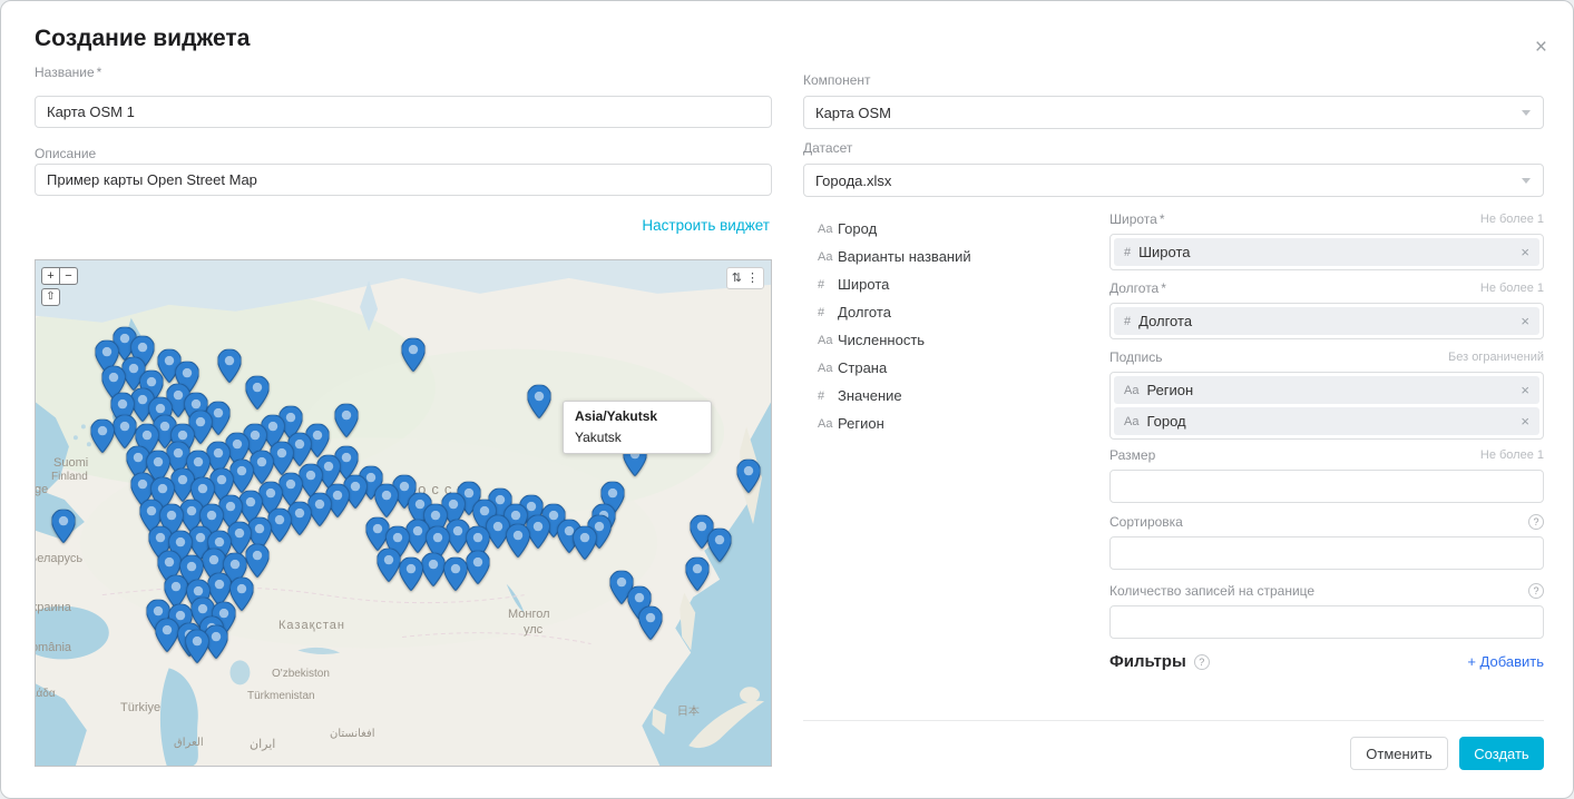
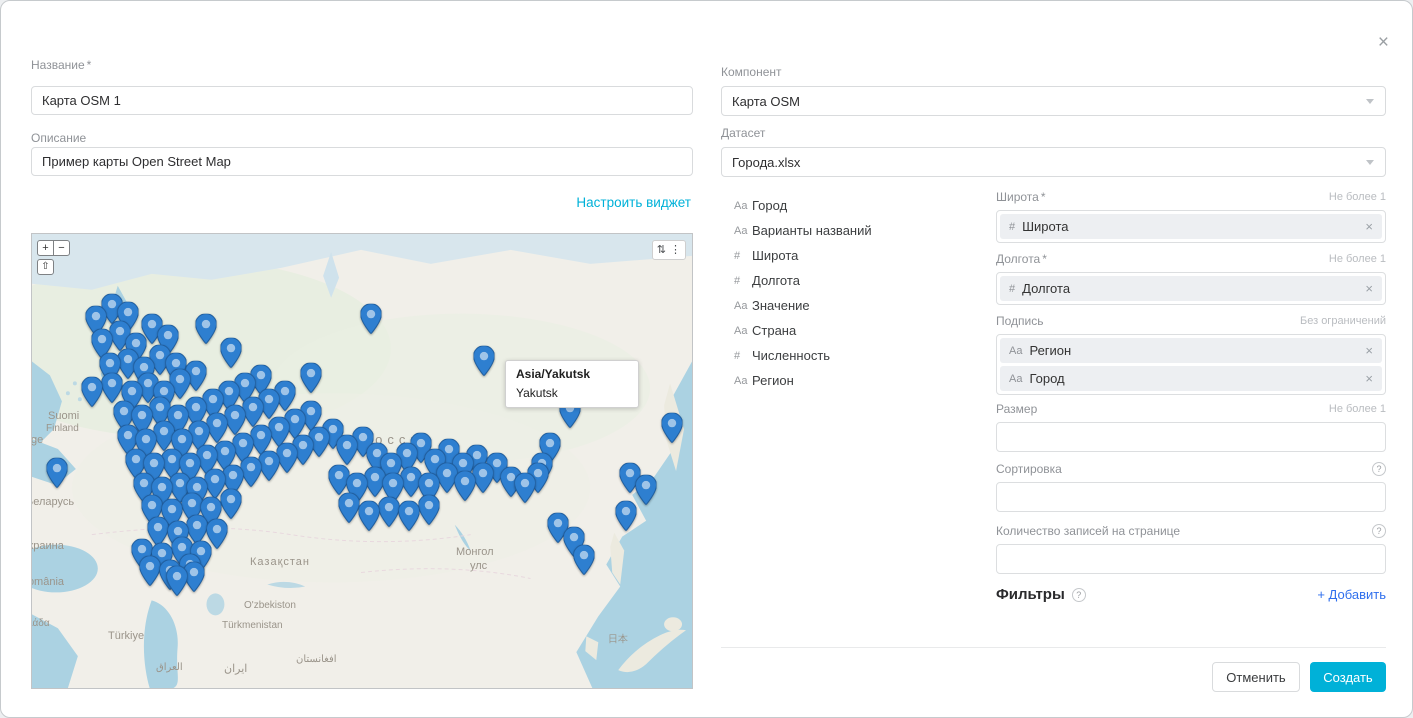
- Создание виджета
  ×
  Название *
  Карта OSM 1
  Описание
  Пример карты Open Street Map
  Настроить виджет
  Suomi
  Finland
  еларусь
  раина
  mânia
  Казақстан
  Монгол
  улс
  O'zbekiston
  Türkmenistan
  Türkiye
  العراق
  ایران
  افغانستان
  日本
  Asia/Yakutsk
  Yakutsk
  +
  −
  ⇧
  ⇅
  ⋮
  Компонент
  Карта OSM
  Датасет
  Города.xlsx
  Aa
  Город
  Aa
  Варианты названий
  #
  Широта
  #
  Долгота
  Aa
- Численность
+ Значение
  Aa
  Страна
  #
- Значение
+ Численность
  Aa
  Регион
  Широта
  *
  Не более 1
  #
  Широта
  ×
  Долгота
  *
  Не более 1
  #
  Долгота
  ×
  Подпись
  Без ограничений
  Aa
  Регион
  ×
  Aa
  Город
  ×
  Размер
  Не более 1
  Сортировка
  ?
  Количество записей на странице
  ?
  Фильтры
  ?
  + Добавить
  Отменить
  Создать
